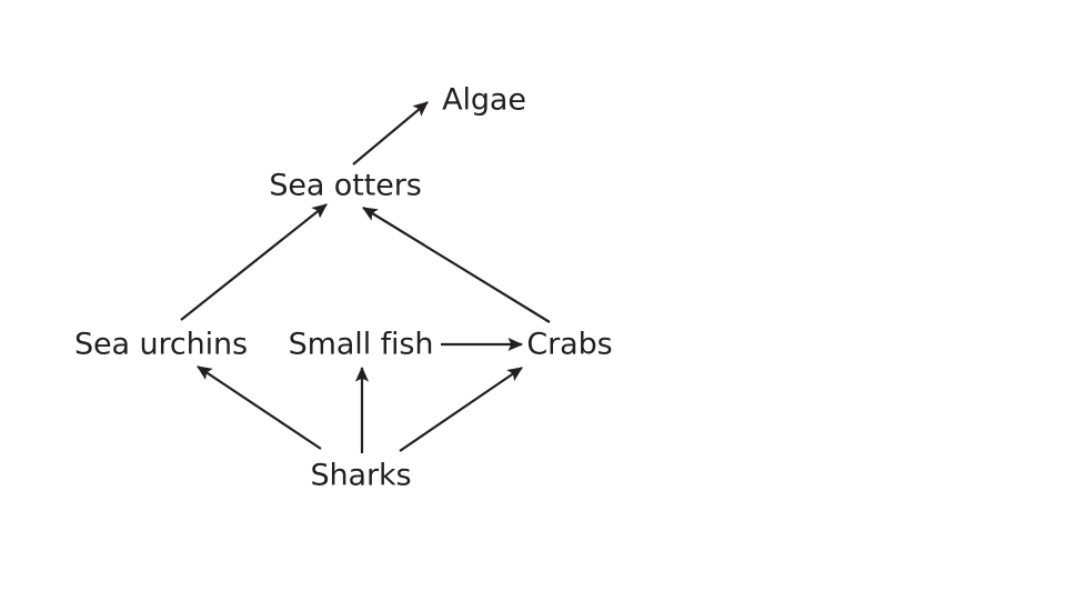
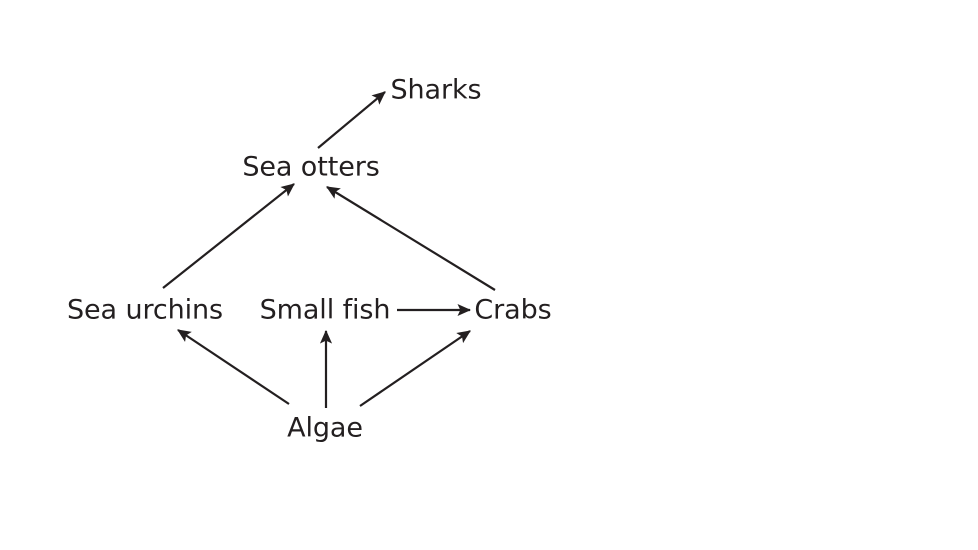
- Algae
+ Sharks
  Sea otters
  Sea urchins
  Small fish
  Crabs
- Sharks
+ Algae
